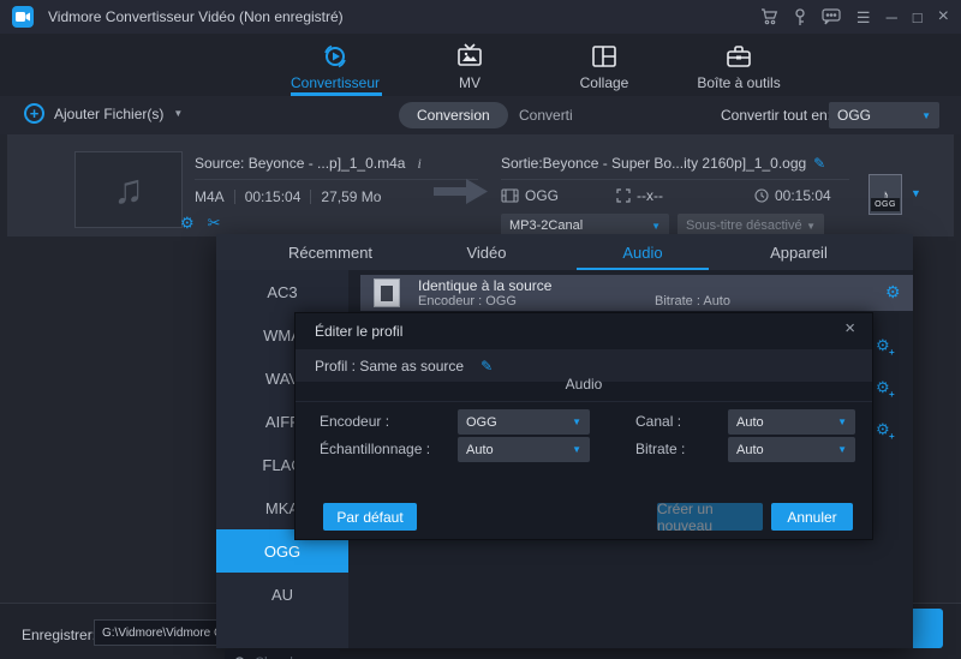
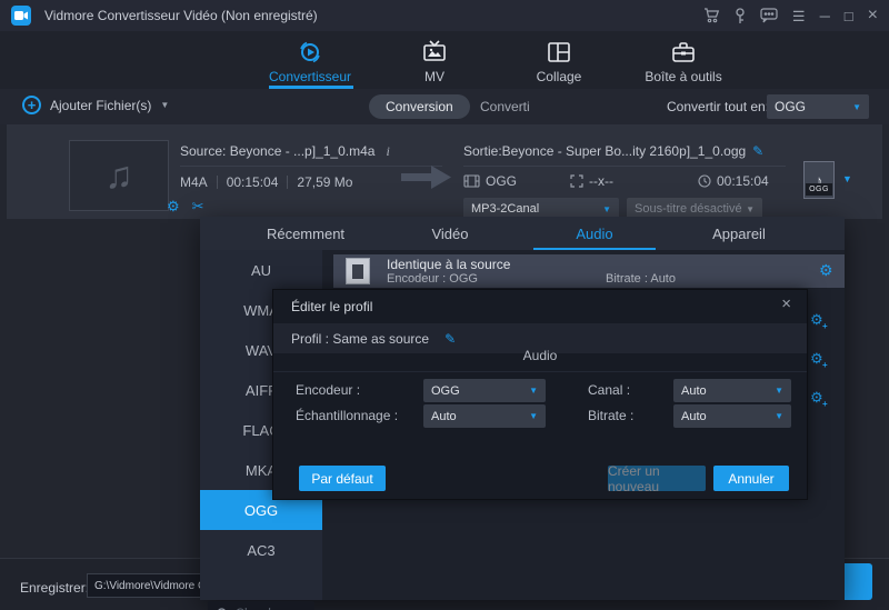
  Vidmore Convertisseur Vidéo (Non enregistré)
  ☰
  ─
  □
  ×
  Convertisseur
  MV
  Collage
  Boîte à outils
  +
  Ajouter Fichier(s)
  ▼
  Conversion
  Converti
  Convertir tout en
  OGG
  ▼
  ♫
  Source: Beyonce - ...p]_1_0.m4a i
  M4A
  00:15:04
  27,59 Mo
  ⚙
  ✂
  Sortie:Beyonce - Super Bo...ity 2160p]_1_0.ogg ✎
  OGG
  --x--
  00:15:04
  MP3-2Canal
  ▼
  Sous-titre désactivé
  ▼
  ♪
  ▼
  Enregistrer
  G:\Vidmore\Vidmore
  Récemment
  Vidéo
  Audio
  Appareil
- AC3
+ AU
  AIF
  FLA
  OGG
- AU
+ AC3
  Identique à la source
  Encodeur : OGG
  Bitrate : Auto
  ⚙
  ⚙
  +
  ⚙
  +
  ⚙
  +
  Éditer le profil
  ×
  Profil : Same as source
  ✎
  Audio
  Encodeur :
  OGG
  ▼
  Canal :
  Auto
  ▼
  Échantillonnage :
  Auto
  ▼
  Bitrate :
  Auto
  ▼
  Par défaut
  Créer un nouveau
  Annuler
